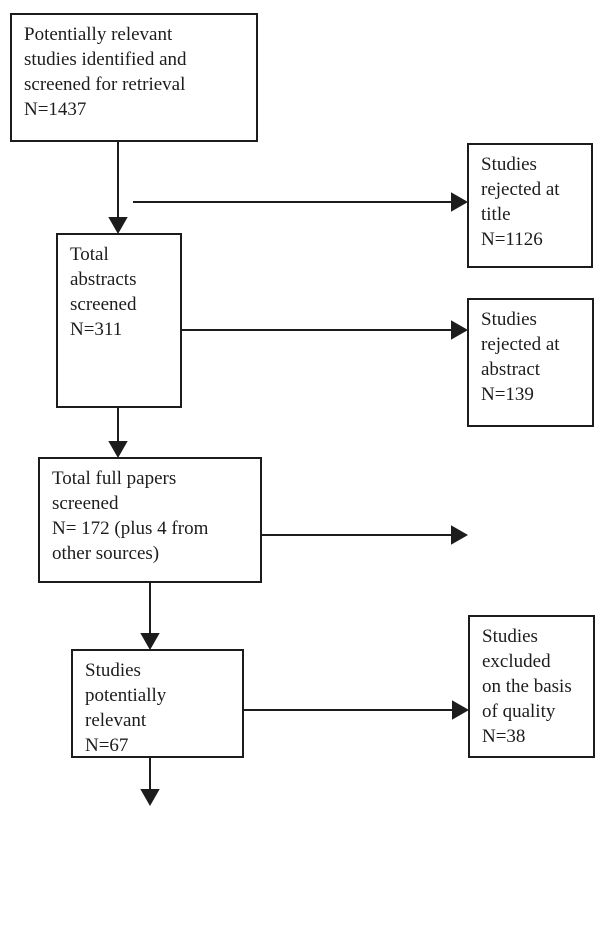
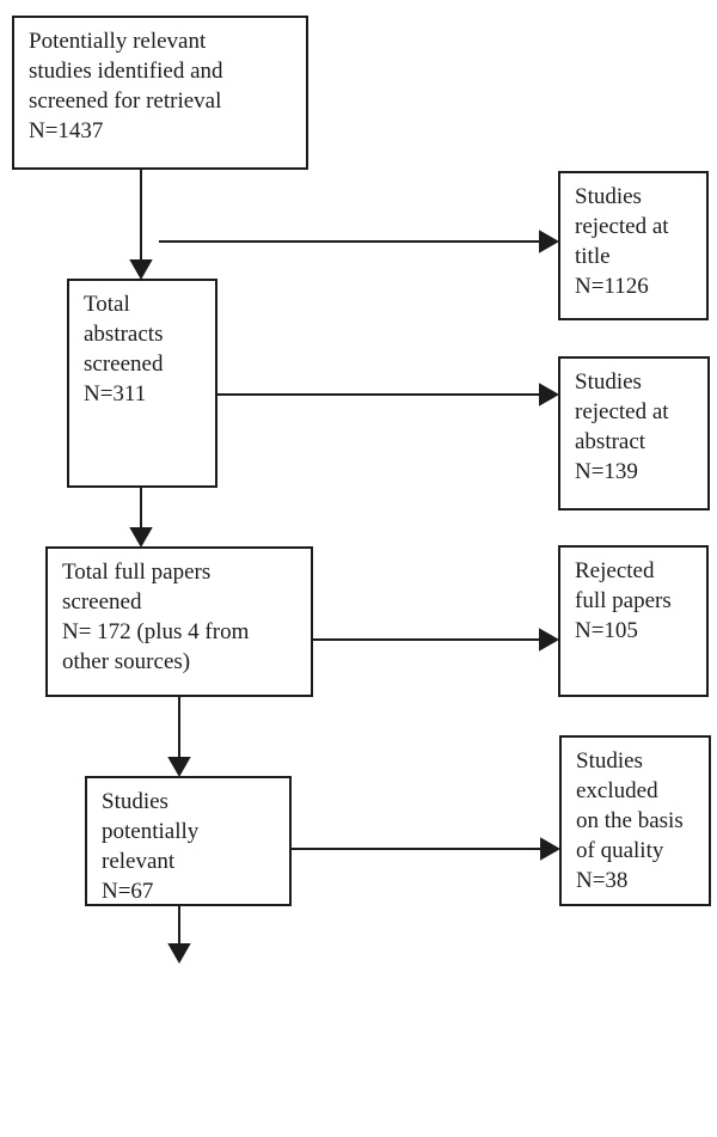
  Potentially relevant
  studies identified and
  screened for retrieval
  N=1437
  Studies
  rejected at
  title
  N=1126
  Total
  abstracts
  screened
  N=311
  Studies
  rejected at
  abstract
  N=139
  Total full papers
  screened
  N= 172 (plus 4 from
  other sources)
+ Rejected
+ full papers
+ N=105
  Studies
  potentially
  relevant
  N=67
  Studies
  excluded
  on the basis
  of quality
  N=38
